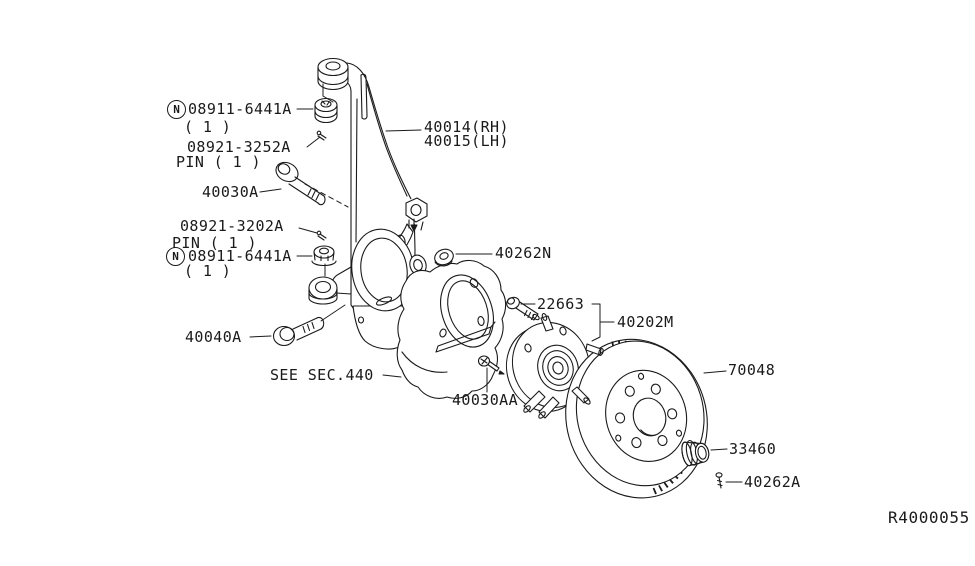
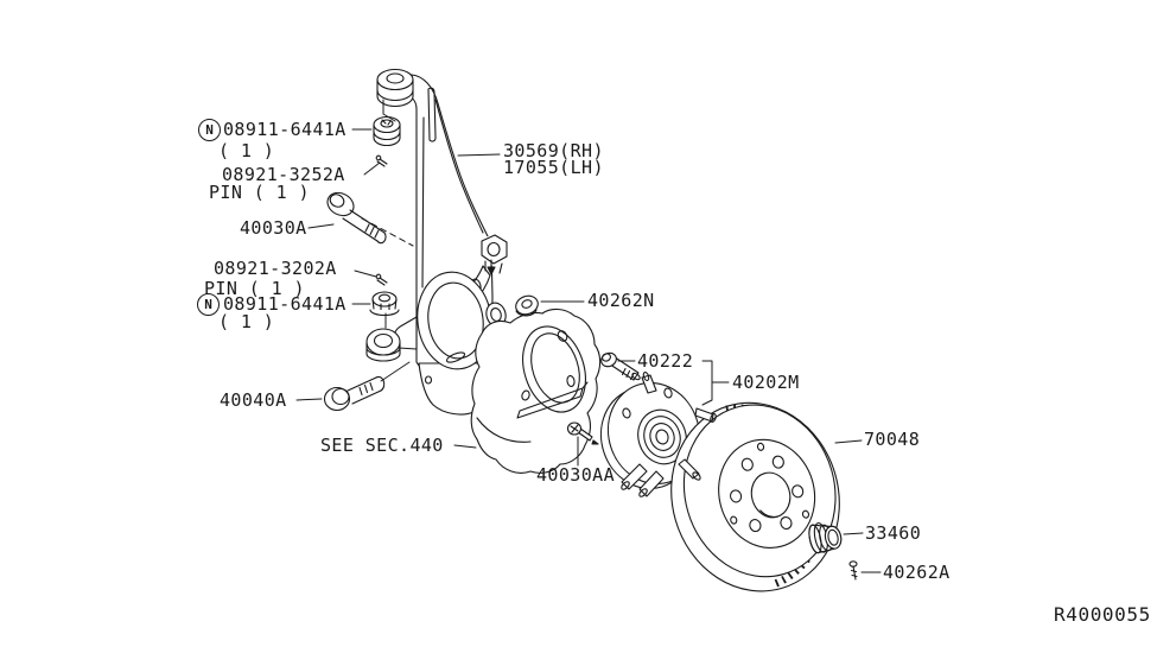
  N
  08911-6441A
  ( 1 )
  08921-3252A
  PIN ( 1 )
  40030A
- 40014(RH)
+ 30569(RH)
- 40015(LH)
+ 17055(LH)
  08921-3202A
  PIN ( 1 )
  N
  08911-6441A
  ( 1 )
  40040A
  SEE SEC.440
  40030AA
  40262N
- 22663
+ 40222
  40202M
  70048
  33460
  40262A
  R4000055
